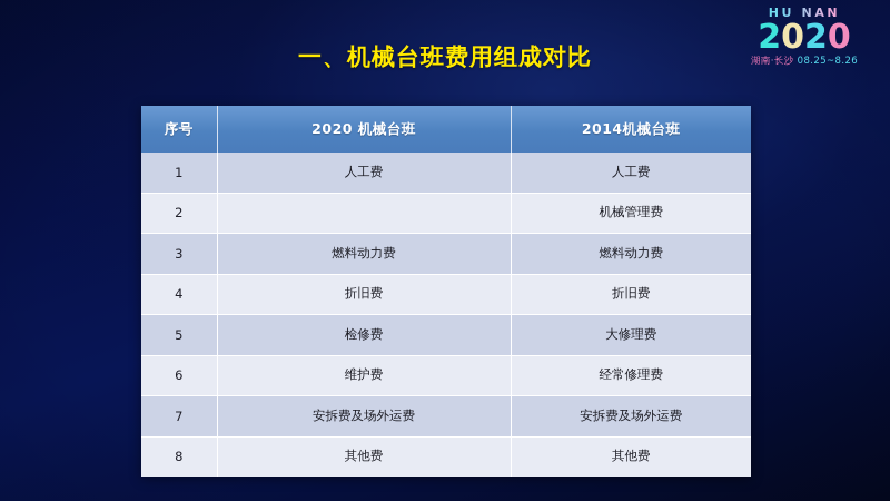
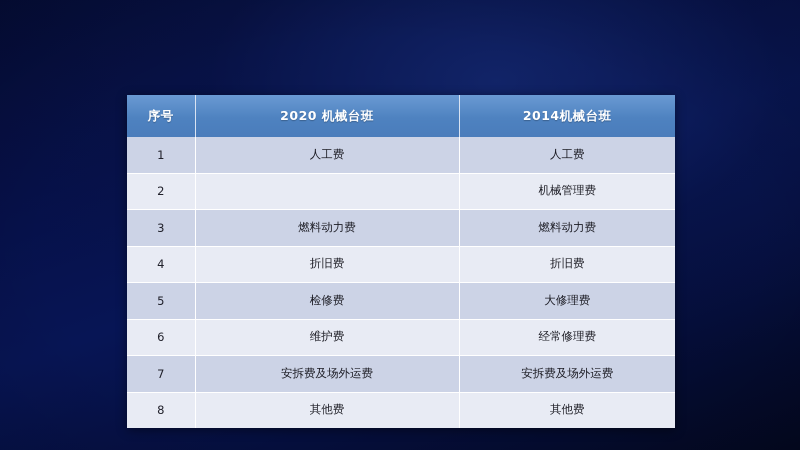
- HU NAN
- 2020
- 湖南·长沙 08.25~8.26
- 一、机械台班费用组成对比
  序号	2020 机械台班	2014机械台班
  1	人工费	人工费
  2		机械管理费
  3	燃料动力费	燃料动力费
  4	折旧费	折旧费
  5	检修费	大修理费
  6	维护费	经常修理费
  7	安拆费及场外运费	安拆费及场外运费
  8	其他费	其他费
